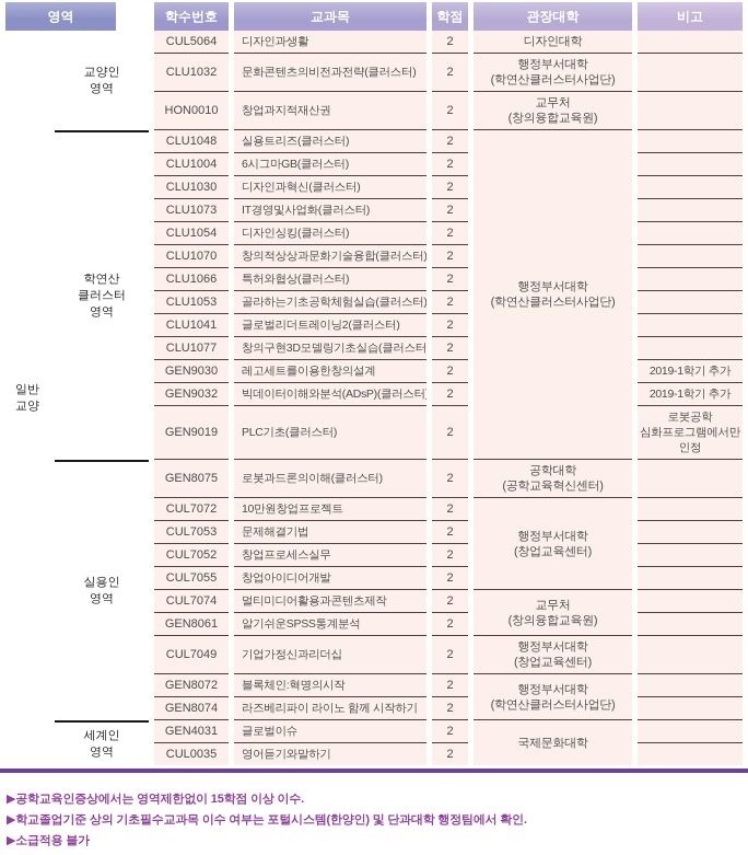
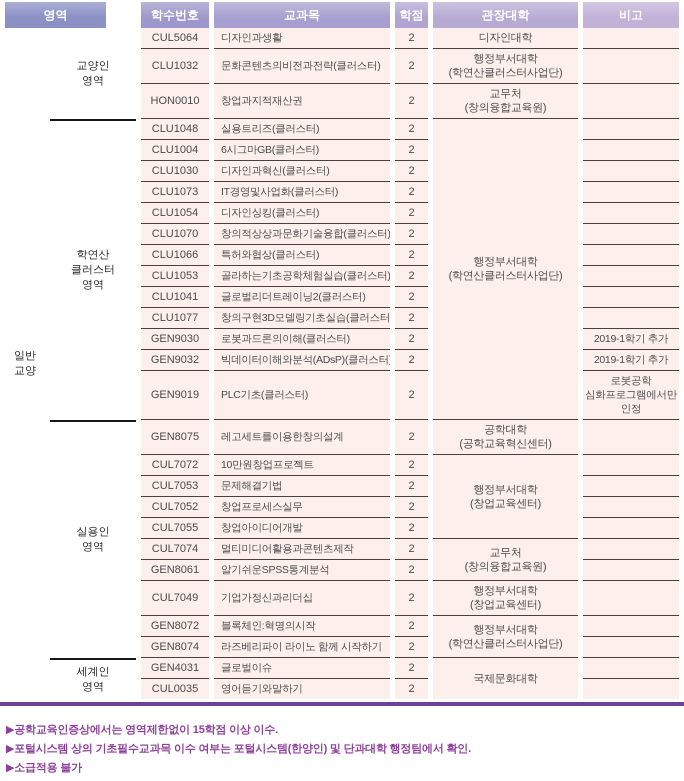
  영역	학수번호	교과목	학점	관장대학	비고
  일반 교양	교양인 영역	CUL5064	디자인과생활	2	디자인대학
  CLU1032	문화콘텐츠의비전과전략(클러스터)	2	행정부서대학 (학연산클러스터사업단)
  HON0010	창업과지적재산권	2	교무처 (창의융합교육원)
  학연산 클러스터 영역	CLU1048	실용트리즈(클러스터)	2	행정부서대학 (학연산클러스터사업단)
  CLU1004	6시그마GB(클러스터)	2
  CLU1030	디자인과혁신(클러스터)	2
  CLU1073	IT경영및사업화(클러스터)	2
  CLU1054	디자인싱킹(클러스터)	2
  CLU1070	창의적상상과문화기술융합(클러스터)	2
  CLU1066	특허와협상(클러스터)	2
  CLU1053	골라하는기초공학체험실습(클러스터)	2
  CLU1041	글로벌리더트레이닝2(클러스터)	2
  CLU1077	창의구현3D모델링기초실습(클러스터	2
- GEN9030	레고세트를이용한창의설계	2	2019-1학기 추가
+ GEN9030	로봇과드론의이해(클러스터)	2	2019-1학기 추가
  GEN9032	빅데이터이해와분석(ADsP)(클러스터	2	2019-1학기 추가
  GEN9019	PLC기초(클러스터)	2	로봇공학 심화프로그램에서만 인정
- 실용인 영역	GEN8075	로봇과드론의이해(클러스터)	2	공학대학 (공학교육혁신센터)
+ 실용인 영역	GEN8075	레고세트를이용한창의설계	2	공학대학 (공학교육혁신센터)
  CUL7072	10만원창업프로젝트	2	행정부서대학 (창업교육센터)
  CUL7053	문제해결기법	2
  CUL7052	창업프로세스실무	2
  CUL7055	창업아이디어개발	2
  CUL7074	멀티미디어활용과콘텐츠제작	2	교무처 (창의융합교육원)
  GEN8061	알기쉬운SPSS통계분석	2
  CUL7049	기업가정신과리더십	2	행정부서대학 (창업교육센터)
  GEN8072	블록체인:혁명의시작	2	행정부서대학 (학연산클러스터사업단)
  GEN8074	라즈베리파이 라이노 함께 시작하기	2
  세계인 영역	GEN4031	글로벌이슈	2	국제문화대학
  CUL0035	영어듣기와말하기	2
  ▶공학교육인증상에서는 영역제한없이 15학점 이상 이수.
- ▶학교졸업기준 상의 기초필수교과목 이수 여부는 포털시스템(한양인) 및 단과대학 행정팀에서 확인.
+ ▶포털시스템 상의 기초필수교과목 이수 여부는 포털시스템(한양인) 및 단과대학 행정팀에서 확인.
  ▶소급적용 불가
